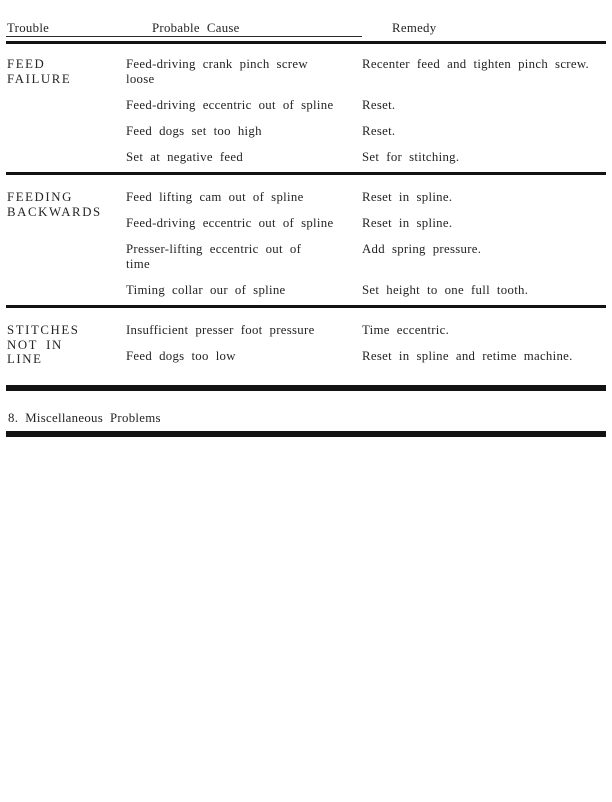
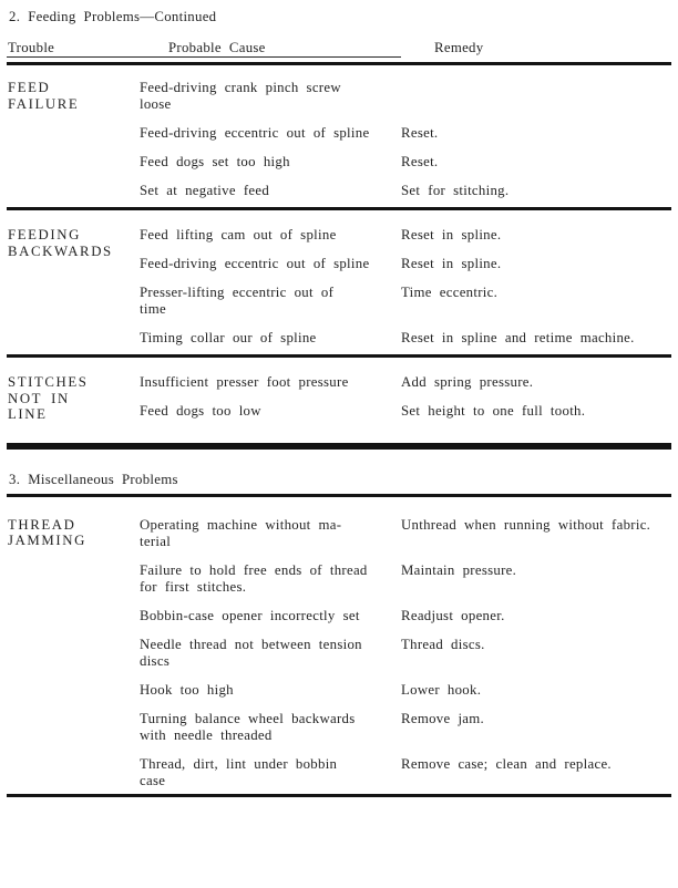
+ 2. Feeding Problems—Continued
  Trouble
  Probable Cause
  Remedy
  FEED
  FAILURE
  Feed-driving crank pinch screw
  loose
- Recenter feed and tighten pinch screw.
  Feed-driving eccentric out of spline
  Reset.
  Feed dogs set too high
  Reset.
  Set at negative feed
  Set for stitching.
  FEEDING
  BACKWARDS
  Feed lifting cam out of spline
  Reset in spline.
  Feed-driving eccentric out of spline
  Reset in spline.
  Presser-lifting eccentric out of
  time
- Add spring pressure.
+ Time eccentric.
  Timing collar our of spline
- Set height to one full tooth.
+ Reset in spline and retime machine.
  STITCHES
  NOT IN
  LINE
  Insufficient presser foot pressure
- Time eccentric.
+ Add spring pressure.
  Feed dogs too low
- Reset in spline and retime machine.
+ Set height to one full tooth.
- 8. Miscellaneous Problems
+ 3. Miscellaneous Problems
+ THREAD
+ JAMMING
+ Operating machine without ma-
+ terial
+ Unthread when running without fabric.
+ Failure to hold free ends of thread
+ for first stitches.
+ Maintain pressure.
+ Bobbin-case opener incorrectly set
+ Readjust opener.
+ Needle thread not between tension
+ discs
+ Thread discs.
+ Hook too high
+ Lower hook.
+ Turning balance wheel backwards
+ with needle threaded
+ Remove jam.
+ Thread, dirt, lint under bobbin
+ case
+ Remove case; clean and replace.
